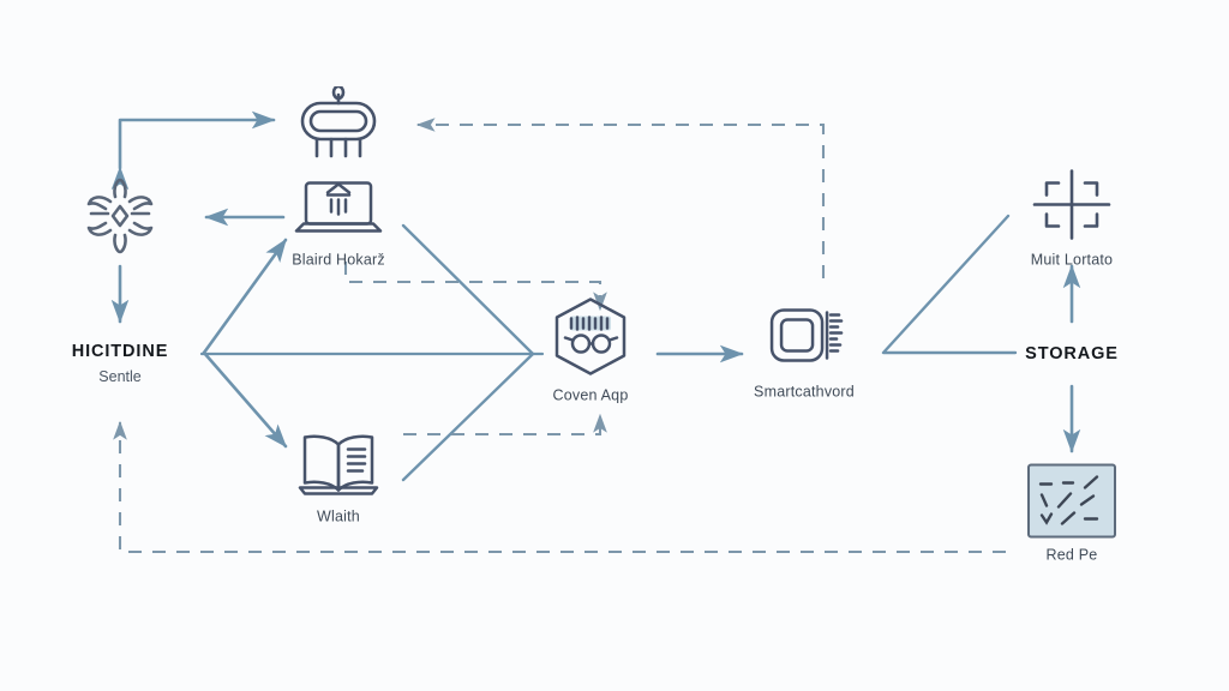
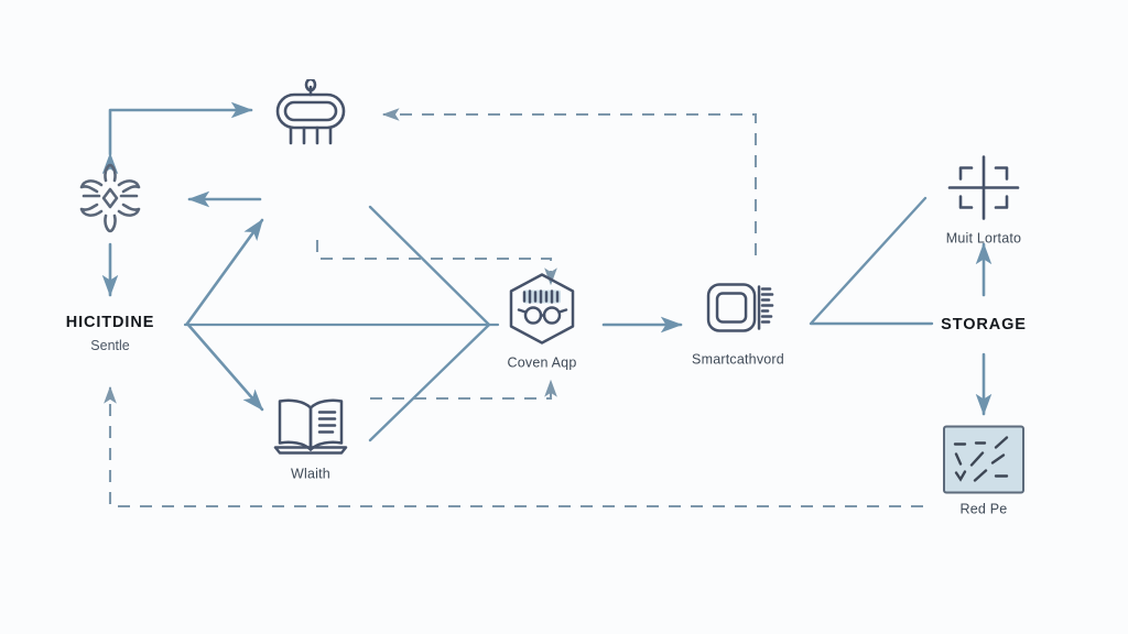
  HICITDINE
  Sentle
- Blaird Hokarž
  Wlaith
  Coven Aqp
  Smartcathvord
  Muit Lortato
  STORAGE
  Red Pe
